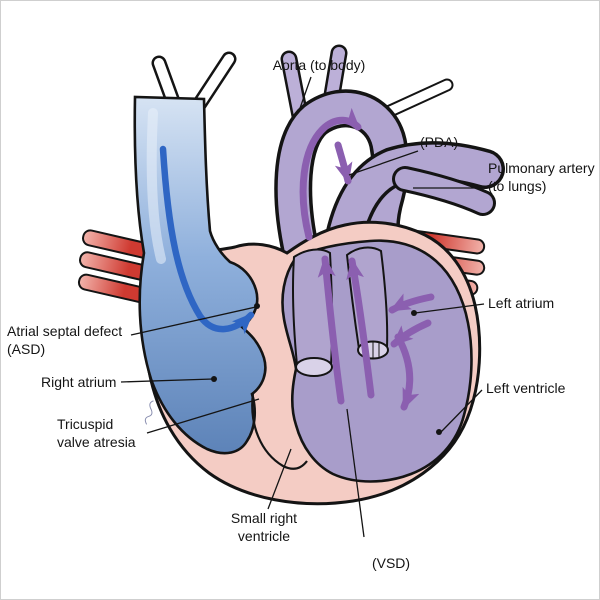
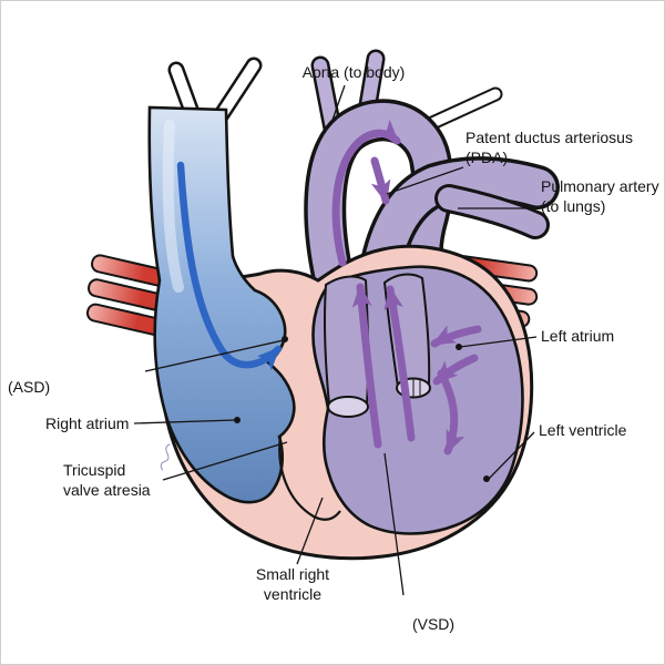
  Aorta (to body)
+ Patent ductus arteriosus
  (PDA)
  Pulmonary artery
  (to lungs)
  Left atrium
  Left ventricle
- Atrial septal defect
  (ASD)
  Right atrium
  Tricuspid
  valve atresia
  Small right
  ventricle
  (VSD)
